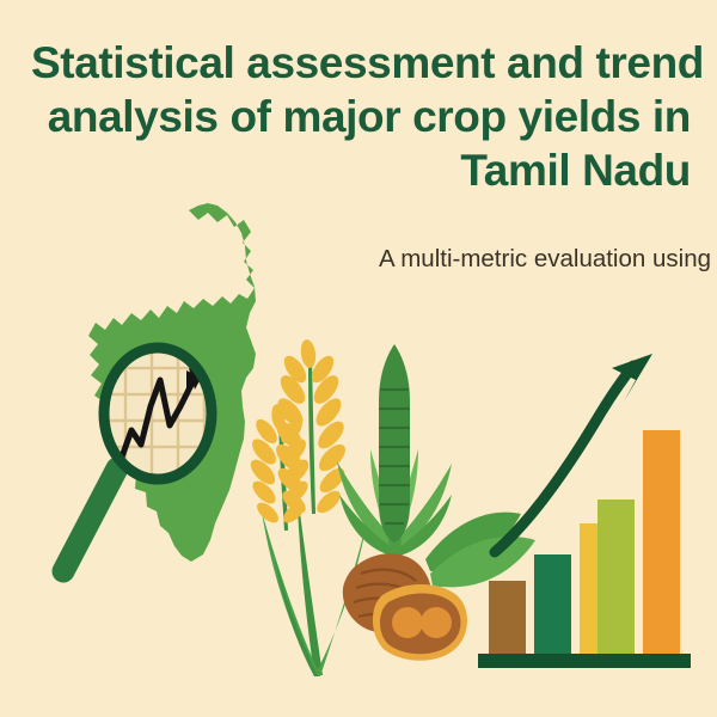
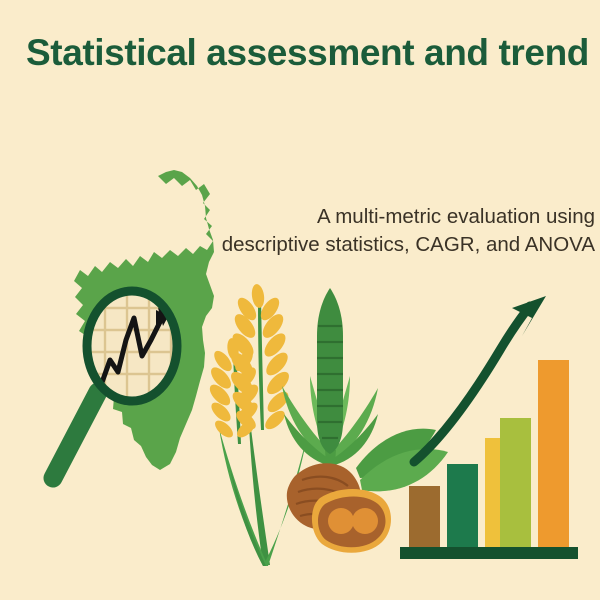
  Statistical assessment and trend
- analysis of major crop yields in
- Tamil Nadu
  A multi-metric evaluation using
+ descriptive statistics, CAGR, and ANOVA
